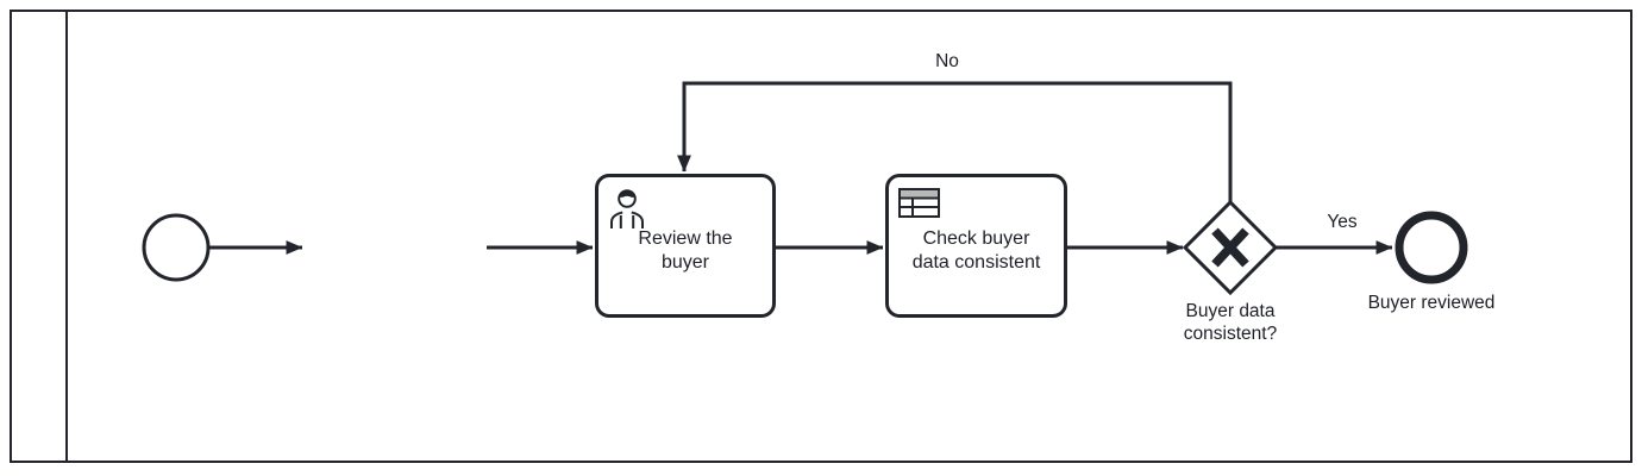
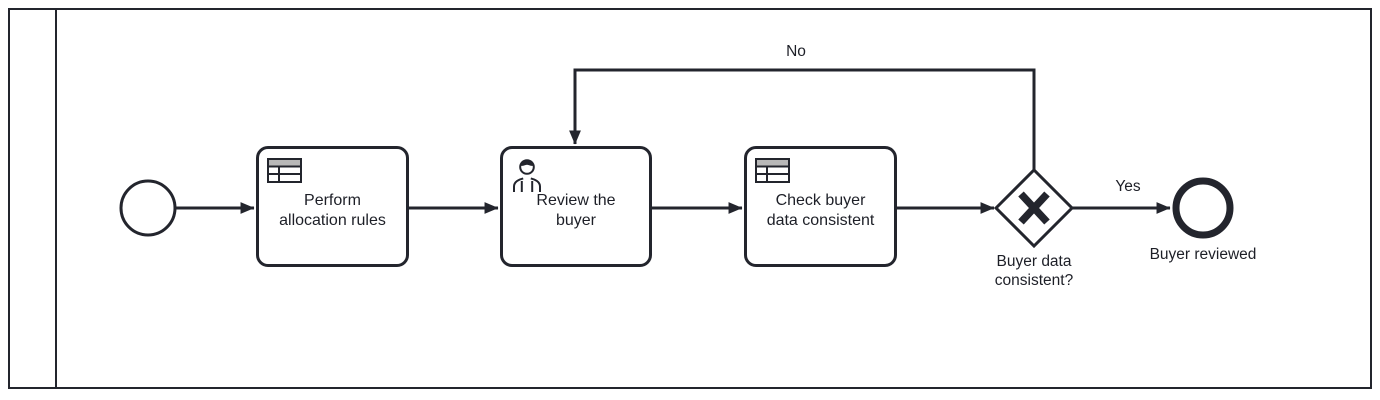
+ Perform
+ allocation rules
  Review the
  buyer
  Check buyer
  data consistent
  Buyer data
  consistent?
  Buyer reviewed
  Yes
  No
